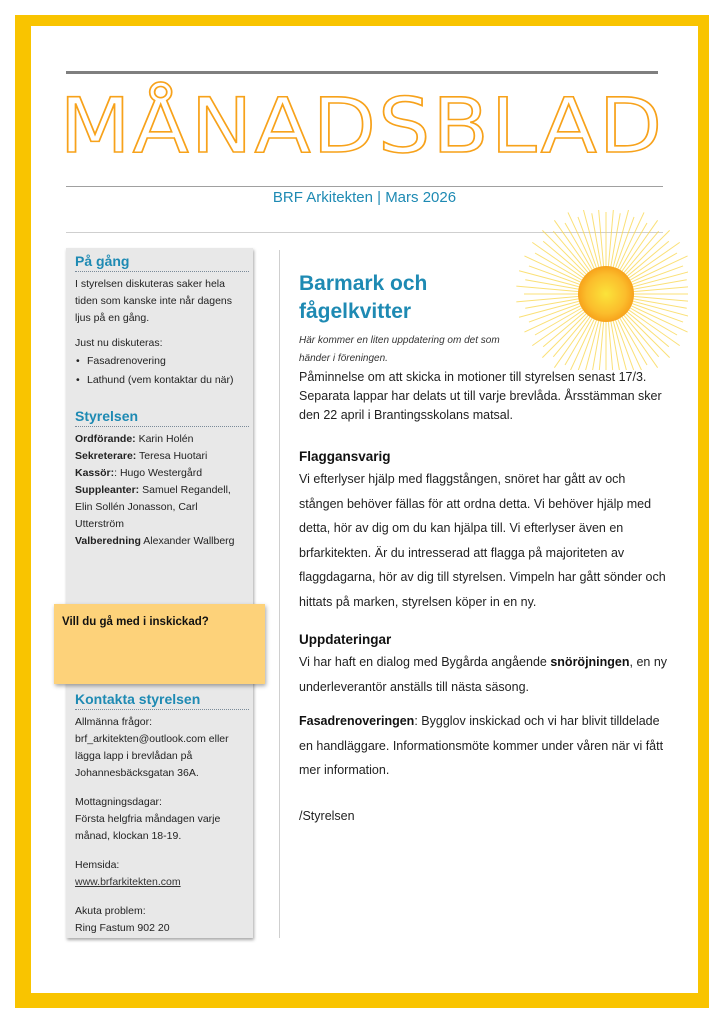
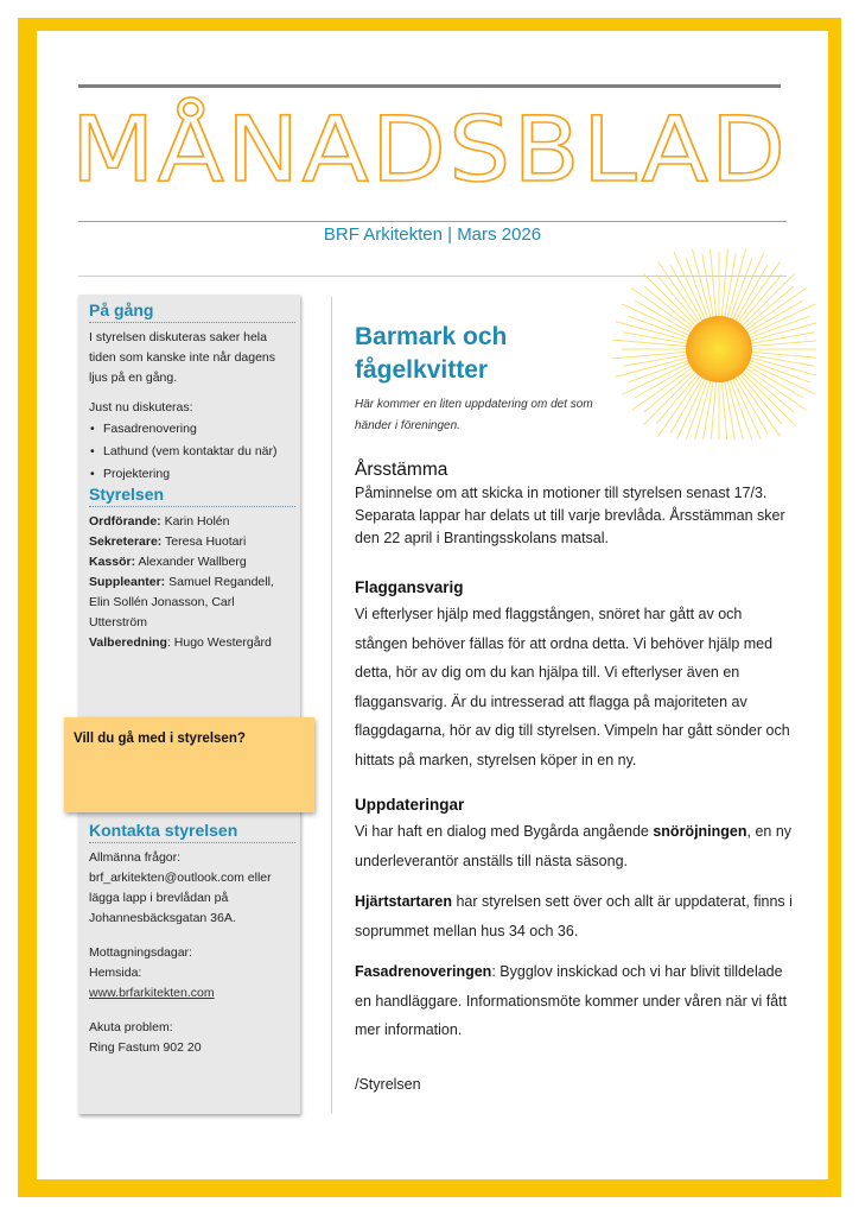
  MÅNADSBLAD
  BRF Arkitekten | Mars 2026
  På gång
  I styrelsen diskuteras saker hela tiden som kanske inte når dagens ljus på en gång.
  Just nu diskuteras:
  Fasadrenovering
  Lathund (vem kontaktar du när)
+ Projektering
  Styrelsen
  Ordförande: Karin Holén
  Sekreterare: Teresa Huotari
- Kassör:: Hugo Westergård
+ Kassör: Alexander Wallberg
  Suppleanter: Samuel Regandell, Elin Sollén Jonasson, Carl Utterström
- Valberedning Alexander Wallberg
+ Valberedning: Hugo Westergård
  Kontakta styrelsen
  Allmänna frågor:
  brf_arkitekten@outlook.com eller lägga lapp i brevlådan på Johannesbäcksgatan 36A.
  Mottagningsdagar:
- Första helgfria måndagen varje månad, klockan 18-19.
  Hemsida:
  www.brfarkitekten.com
  Akuta problem:
  Ring Fastum 902 20
- Vill du gå med i inskickad?
+ Vill du gå med i styrelsen?
  Barmark och fågelkvitter
  Här kommer en liten uppdatering om det som händer i föreningen.
+ Årsstämma
  Påminnelse om att skicka in motioner till styrelsen senast 17/3. Separata lappar har delats ut till varje brevlåda. Årsstämman sker den 22 april i Brantingsskolans matsal.
  Flaggansvarig
- Vi efterlyser hjälp med flaggstången, snöret har gått av och stången behöver fällas för att ordna detta. Vi behöver hjälp med detta, hör av dig om du kan hjälpa till. Vi efterlyser även en brfarkitekten. Är du intresserad att flagga på majoriteten av flaggdagarna, hör av dig till styrelsen. Vimpeln har gått sönder och hittats på marken, styrelsen köper in en ny.
+ Vi efterlyser hjälp med flaggstången, snöret har gått av och stången behöver fällas för att ordna detta. Vi behöver hjälp med detta, hör av dig om du kan hjälpa till. Vi efterlyser även en flaggansvarig. Är du intresserad att flagga på majoriteten av flaggdagarna, hör av dig till styrelsen. Vimpeln har gått sönder och hittats på marken, styrelsen köper in en ny.
  Uppdateringar
  Vi har haft en dialog med Bygårda angående snöröjningen, en ny underleverantör anställs till nästa säsong.
+ Hjärtstartaren har styrelsen sett över och allt är uppdaterat, finns i soprummet mellan hus 34 och 36.
  Fasadrenoveringen: Bygglov inskickad och vi har blivit tilldelade en handläggare. Informationsmöte kommer under våren när vi fått mer information.
  /Styrelsen
